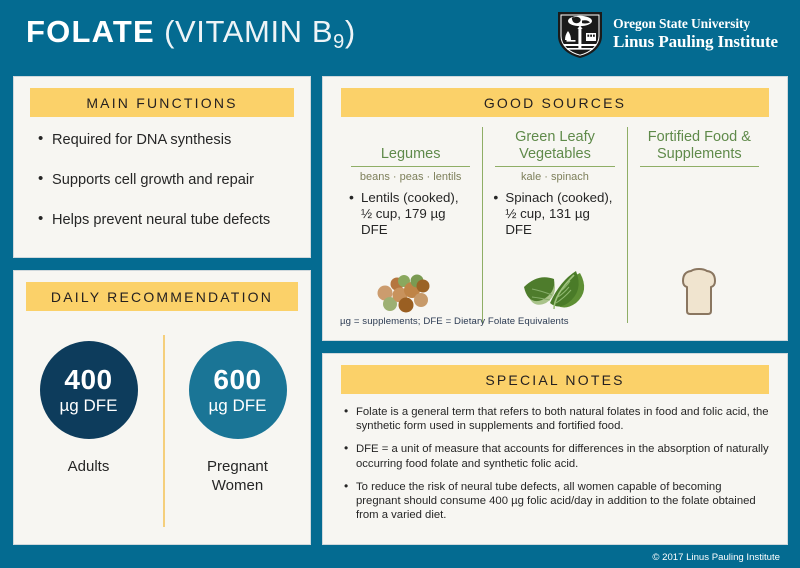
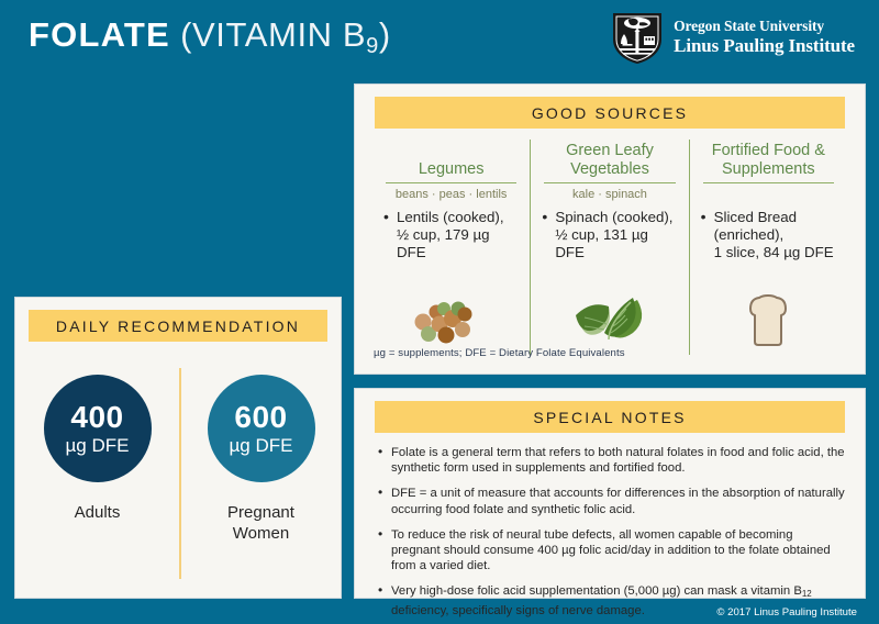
  FOLATE (VITAMIN B9)
  Oregon State University
  Linus Pauling Institute
- MAIN FUNCTIONS
- Required for DNA synthesis
- Supports cell growth and repair
- Helps prevent neural tube defects
  DAILY RECOMMENDATION
  400
  µg DFE
  Adults
  600
  µg DFE
  Pregnant
  Women
  GOOD SOURCES
  Legumes
  beans · peas · lentils
  Lentils (cooked),
  ½ cup, 179 µg DFE
  Green Leafy
  Vegetables
  kale · spinach
  Spinach (cooked),
  ½ cup, 131 µg DFE
  Fortified Food &
  Supplements
+ Sliced Bread
+ (enriched),
+ 1 slice, 84 µg DFE
  µg = supplements; DFE = Dietary Folate Equivalents
  SPECIAL NOTES
  Folate is a general term that refers to both natural folates in food and folic acid, the synthetic form used in supplements and fortified food.
  DFE = a unit of measure that accounts for differences in the absorption of naturally occurring food folate and synthetic folic acid.
  To reduce the risk of neural tube defects, all women capable of becoming pregnant should consume 400 µg folic acid/day in addition to the folate obtained from a varied diet.
+ Very high-dose folic acid supplementation (5,000 µg) can mask a vitamin B12 deficiency, specifically signs of nerve damage.
  © 2017 Linus Pauling Institute
